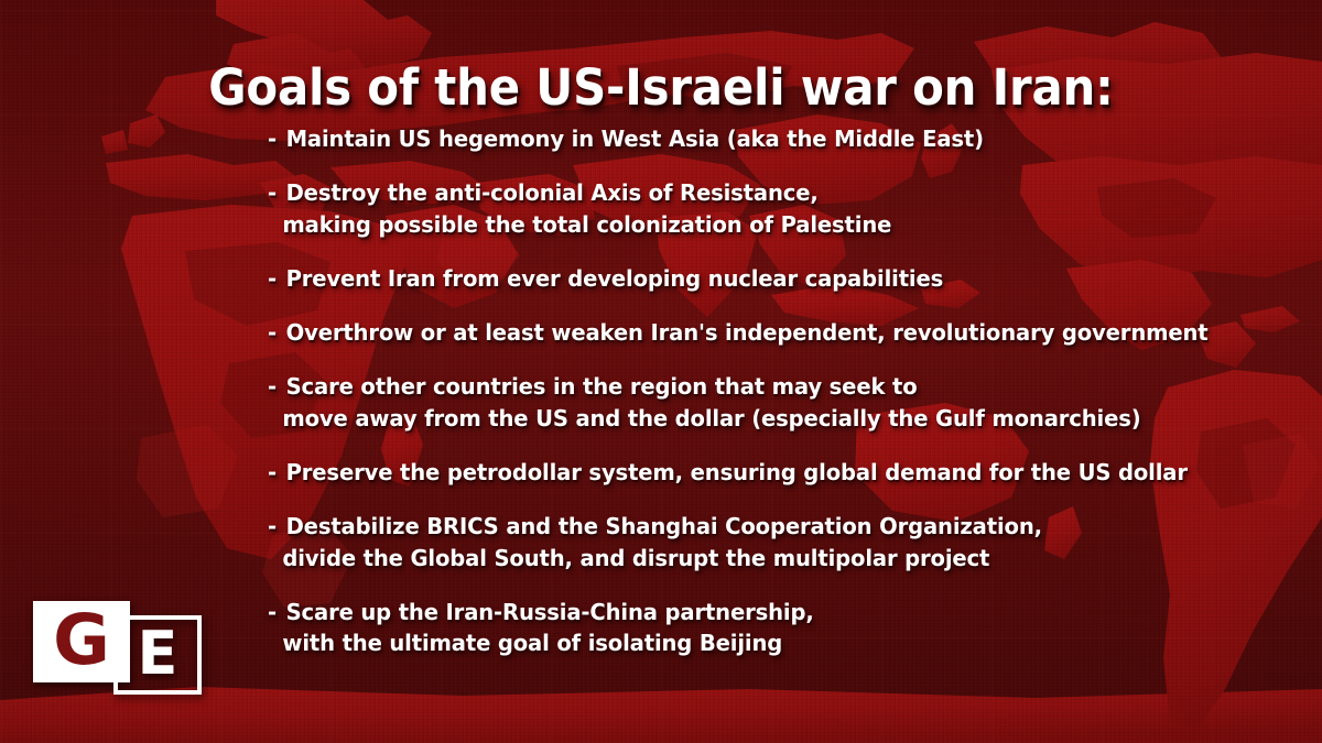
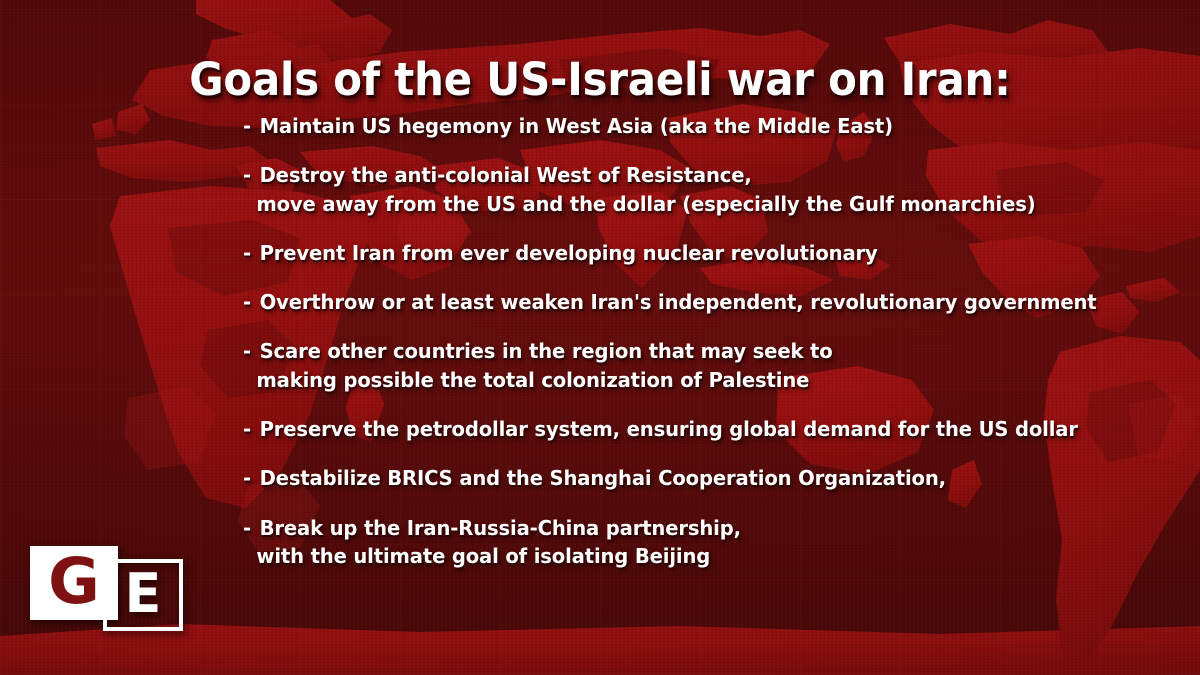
  Goals of the US-Israeli war on Iran:
  - Maintain US hegemony in West Asia (aka the Middle East)
- - Destroy the anti-colonial Axis of Resistance,
+ - Destroy the anti-colonial West of Resistance,
- making possible the total colonization of Palestine
+ move away from the US and the dollar (especially the Gulf monarchies)
- - Prevent Iran from ever developing nuclear capabilities
+ - Prevent Iran from ever developing nuclear revolutionary
  - Overthrow or at least weaken Iran's independent, revolutionary government
  - Scare other countries in the region that may seek to
- move away from the US and the dollar (especially the Gulf monarchies)
+ making possible the total colonization of Palestine
  - Preserve the petrodollar system, ensuring global demand for the US dollar
  - Destabilize BRICS and the Shanghai Cooperation Organization,
- divide the Global South, and disrupt the multipolar project
- - Scare up the Iran-Russia-China partnership,
+ - Break up the Iran-Russia-China partnership,
  with the ultimate goal of isolating Beijing
  G
  E
